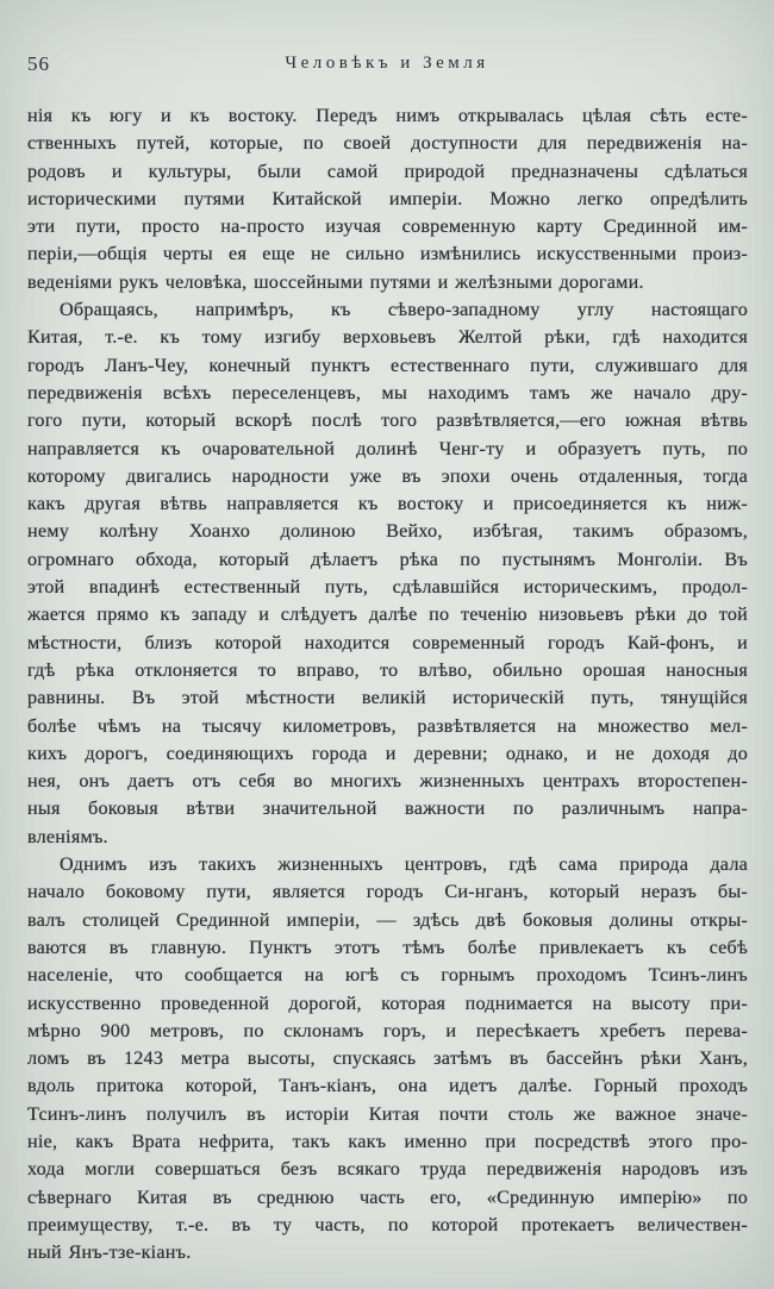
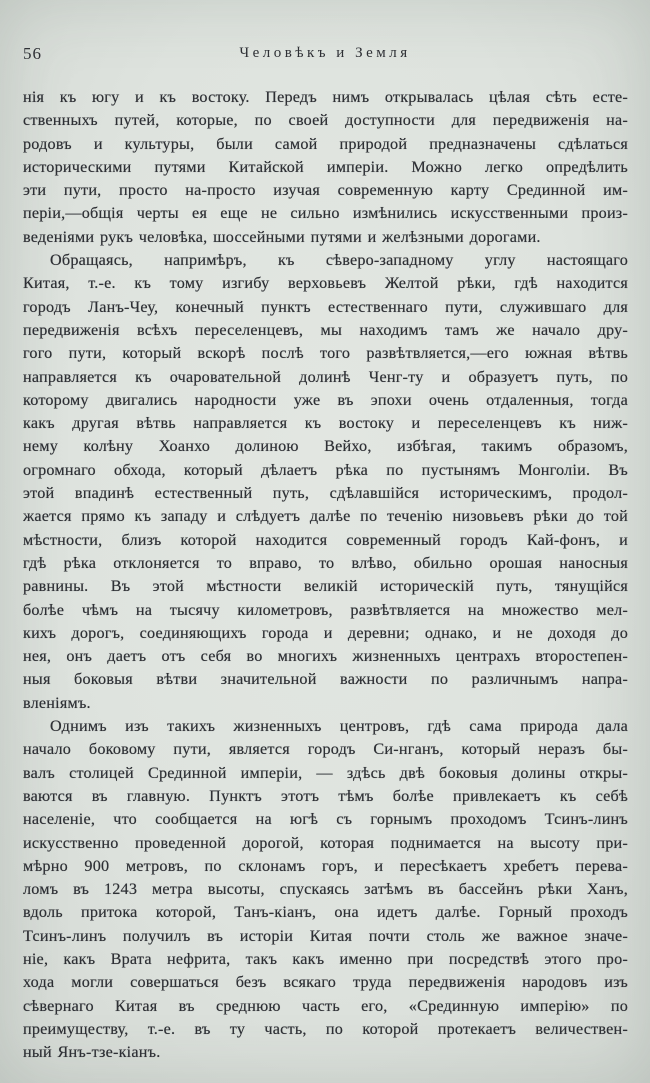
  56
  Человѣкъ и Земля
  нія къ югу и къ востоку. Передъ нимъ открывалась цѣлая сѣть есте-
  ственныхъ путей, которые, по своей доступности для передвиженія на-
  родовъ и культуры, были самой природой предназначены сдѣлаться
  историческими путями Китайской имперіи. Можно легко опредѣлить
  эти пути, просто на-просто изучая современную карту Срединной им-
  періи,—общія черты ея еще не сильно измѣнились искусственными произ-
  веденіями рукъ человѣка, шоссейными путями и желѣзными дорогами.
  Обращаясь, напримѣръ, къ сѣверо-западному углу настоящаго
  Китая, т.-е. къ тому изгибу верховьевъ Желтой рѣки, гдѣ находится
  городъ Ланъ-Чеу, конечный пунктъ естественнаго пути, служившаго для
  передвиженія всѣхъ переселенцевъ, мы находимъ тамъ же начало дру-
  гого пути, который вскорѣ послѣ того развѣтвляется,—его южная вѣтвь
  направляется къ очаровательной долинѣ Ченг-ту и образуетъ путь, по
  которому двигались народности уже въ эпохи очень отдаленныя, тогда
- какъ другая вѣтвь направляется къ востоку и присоединяется къ ниж-
+ какъ другая вѣтвь направляется къ востоку и переселенцевъ къ ниж-
  нему колѣну Хоанхо долиною Вейхо, избѣгая, такимъ образомъ,
  огромнаго обхода, который дѣлаетъ рѣка по пустынямъ Монголіи. Въ
  этой впадинѣ естественный путь, сдѣлавшійся историческимъ, продол-
  жается прямо къ западу и слѣдуетъ далѣе по теченію низовьевъ рѣки до той
  мѣстности, близъ которой находится современный городъ Кай-фонъ, и
  гдѣ рѣка отклоняется то вправо, то влѣво, обильно орошая наносныя
  равнины. Въ этой мѣстности великій историческій путь, тянущійся
  болѣе чѣмъ на тысячу километровъ, развѣтвляется на множество мел-
  кихъ дорогъ, соединяющихъ города и деревни; однако, и не доходя до
  нея, онъ даетъ отъ себя во многихъ жизненныхъ центрахъ второстепен-
  ныя боковыя вѣтви значительной важности по различнымъ напра-
  вленіямъ.
  Однимъ изъ такихъ жизненныхъ центровъ, гдѣ сама природа дала
  начало боковому пути, является городъ Си-нганъ, который неразъ бы-
  валъ столицей Срединной имперіи, — здѣсь двѣ боковыя долины откры-
  ваются въ главную. Пунктъ этотъ тѣмъ болѣе привлекаетъ къ себѣ
  населеніе, что сообщается на югѣ съ горнымъ проходомъ Тсинъ-линъ
  искусственно проведенной дорогой, которая поднимается на высоту при-
  мѣрно 900 метровъ, по склонамъ горъ, и пересѣкаетъ хребетъ перева-
  ломъ въ 1243 метра высоты, спускаясь затѣмъ въ бассейнъ рѣки Ханъ,
  вдоль притока которой, Танъ-кіанъ, она идетъ далѣе. Горный проходъ
  Тсинъ-линъ получилъ въ исторіи Китая почти столь же важное значе-
  ніе, какъ Врата нефрита, такъ какъ именно при посредствѣ этого про-
  хода могли совершаться безъ всякаго труда передвиженія народовъ изъ
  сѣвернаго Китая въ среднюю часть его, «Срединную имперію» по
  преимуществу, т.-е. въ ту часть, по которой протекаетъ величествен-
  ный Янъ-тзе-кіанъ.
